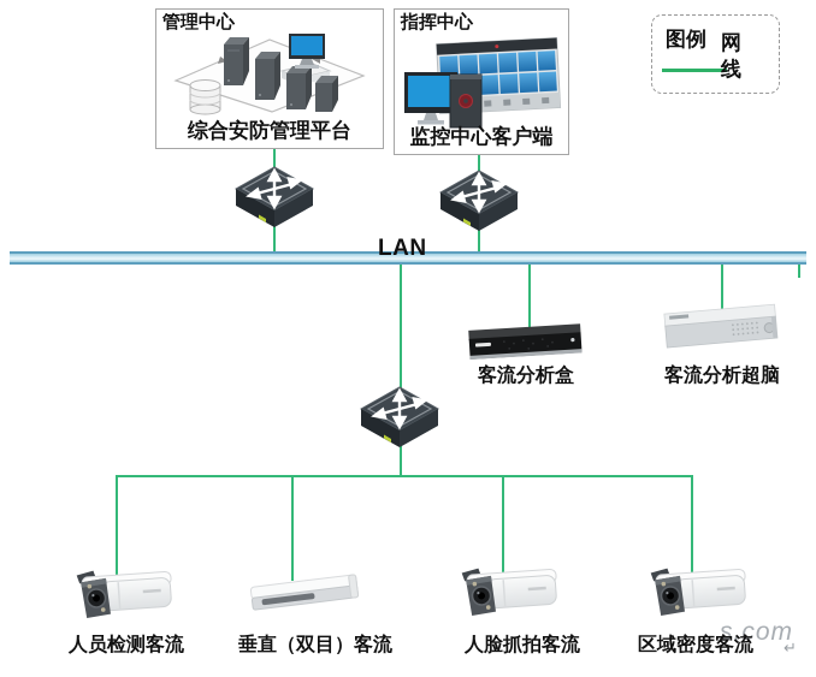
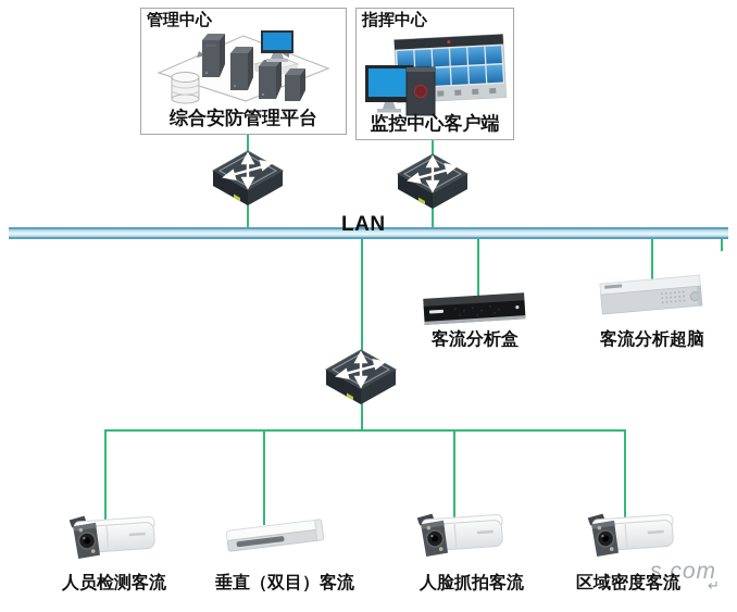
  LAN
  管理中心
  综合安防管理平台
  指挥中心
  监控中心客户端
- 图例
- 网线
  客流分析盒
  客流分析超脑
  人员检测客流
  垂直（双目）客流
  人脸抓拍客流
  区域密度客流
  s.com
  ↵
